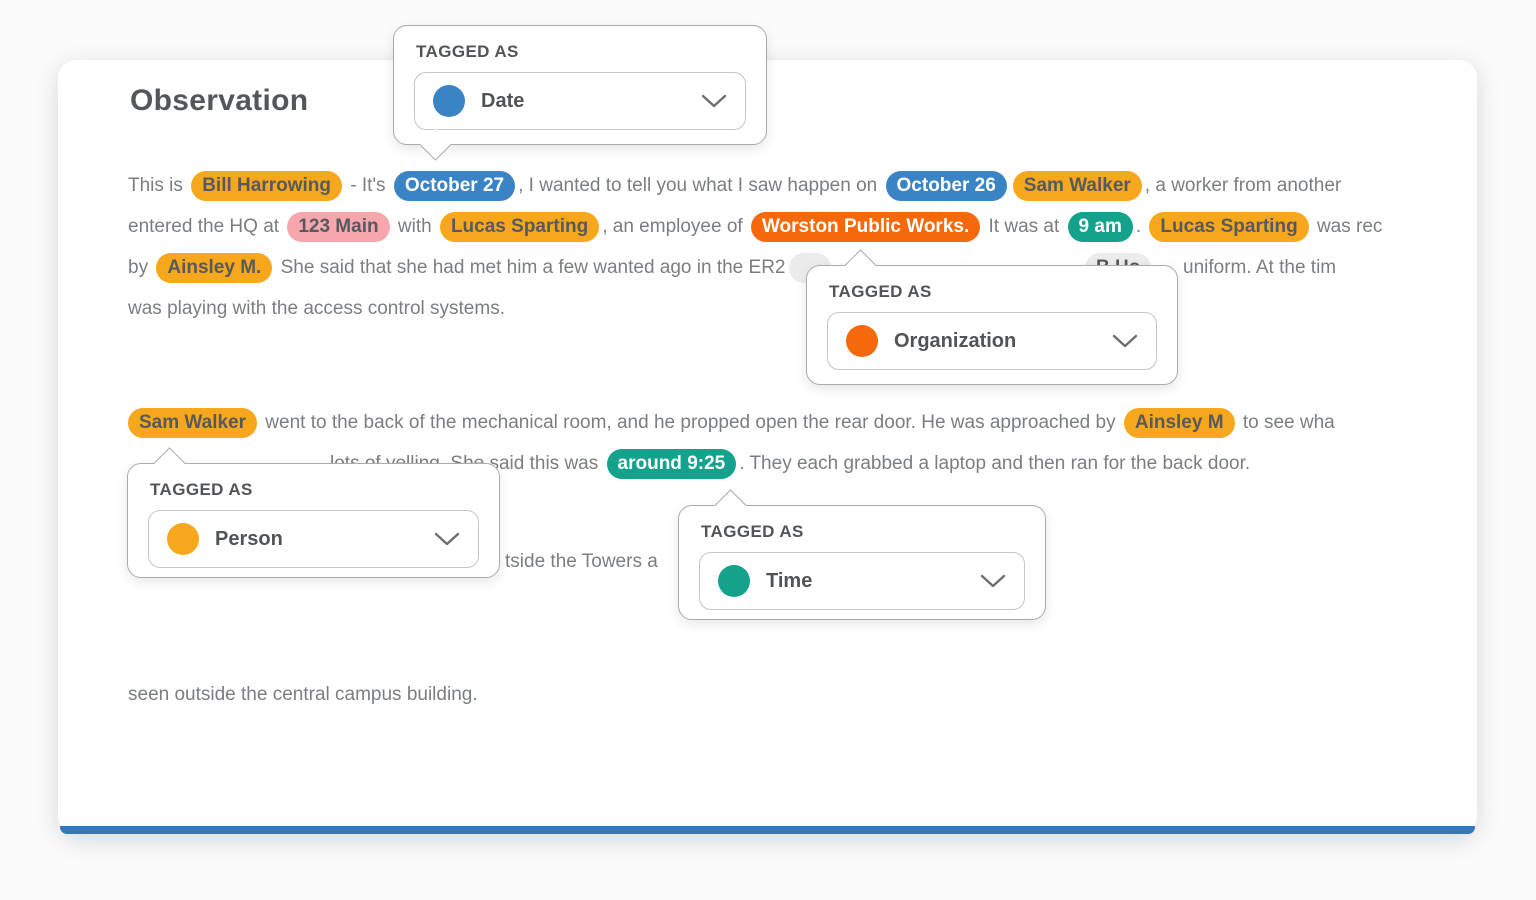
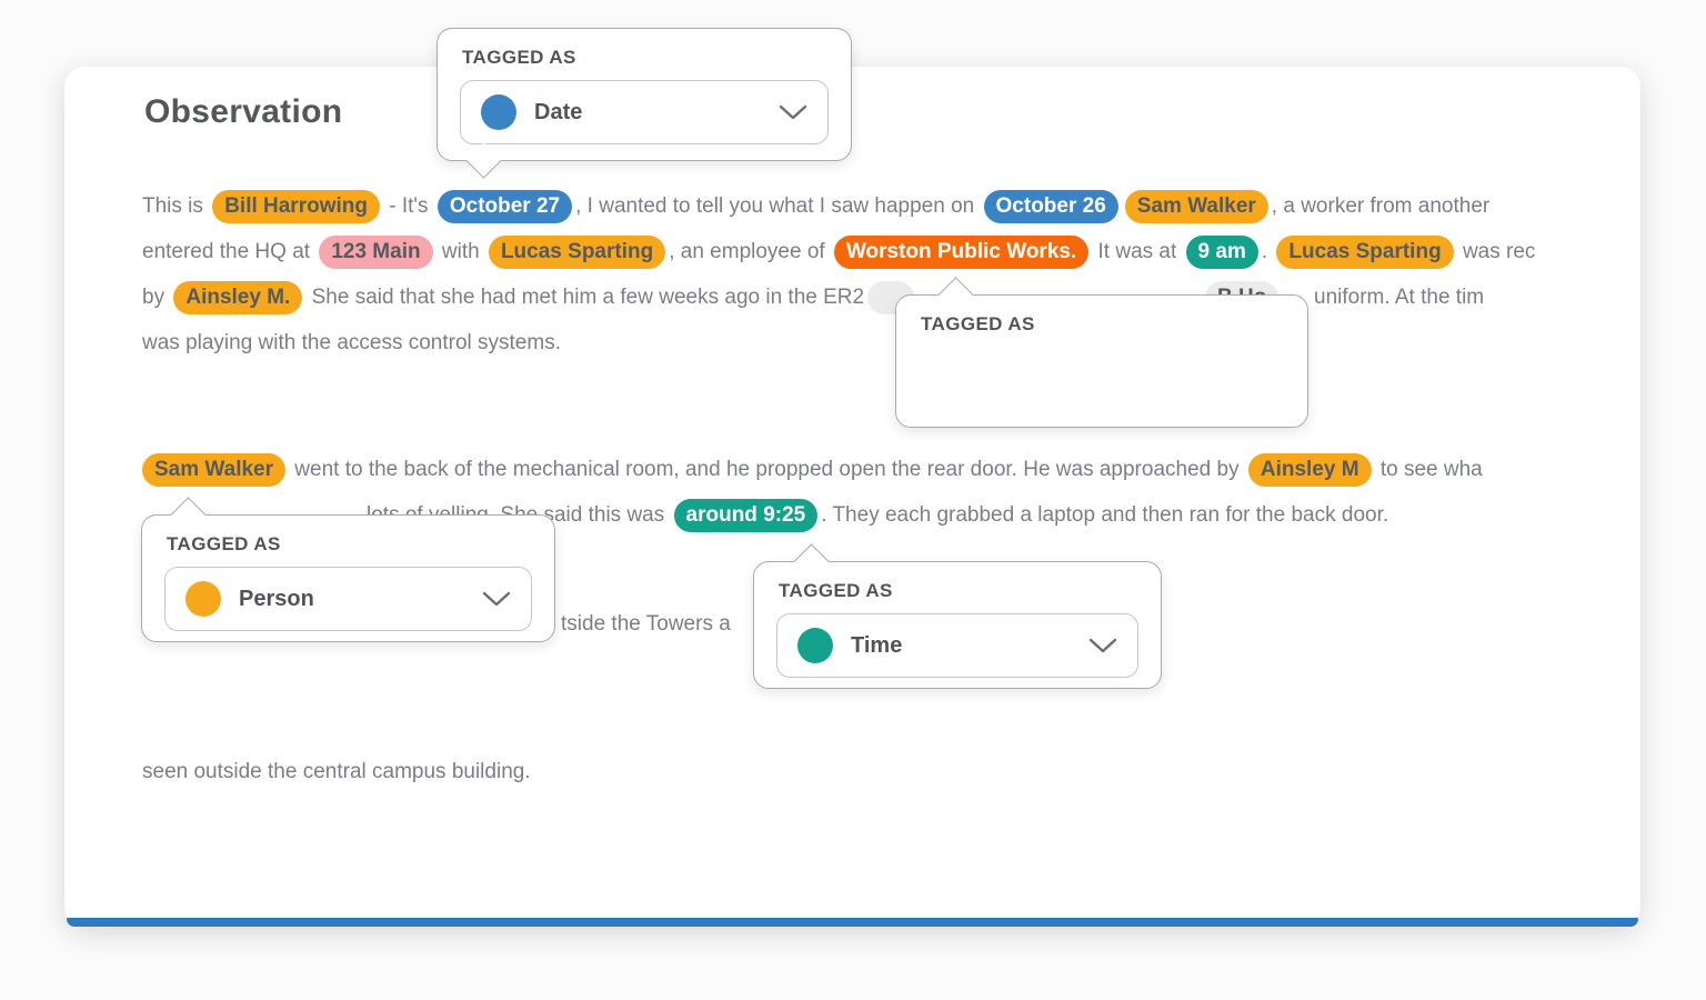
  Observation
  This is Bill Harrowing - It's October 27 , I wanted to tell you what I saw happen on October 26 Sam Walker , a worker from another
  entered the HQ at 123 Main with Lucas Sparting , an employee of Worston Public Works. It was at 9 am . Lucas Sparting was rec
- by Ainsley M. She said that she had met him a few wanted ago in the ER2
+ by Ainsley M. She said that she had met him a few weeks ago in the ER2
  uniform. At the tim
  was playing with the access control systems.
  Sam Walker went to the back of the mechanical room, and he propped open the rear door. He was approached by Ainsley M to see wha
  said this was around 9:25 . They each grabbed a laptop and then ran for the back door.
  tside the Towers a
  seen outside the central campus building.
  TAGGED AS
  Date
  TAGGED AS
- Organization
  TAGGED AS
  Person
  TAGGED AS
  Time
